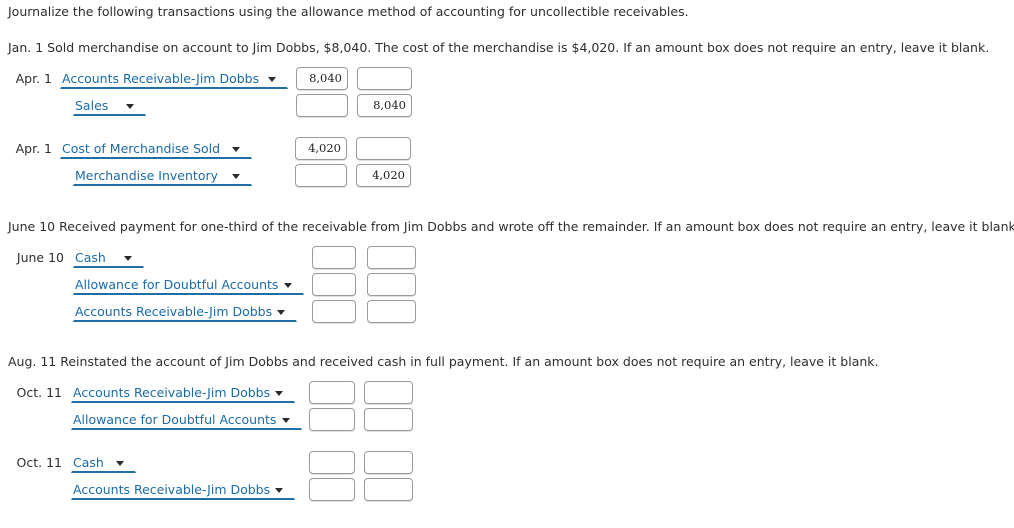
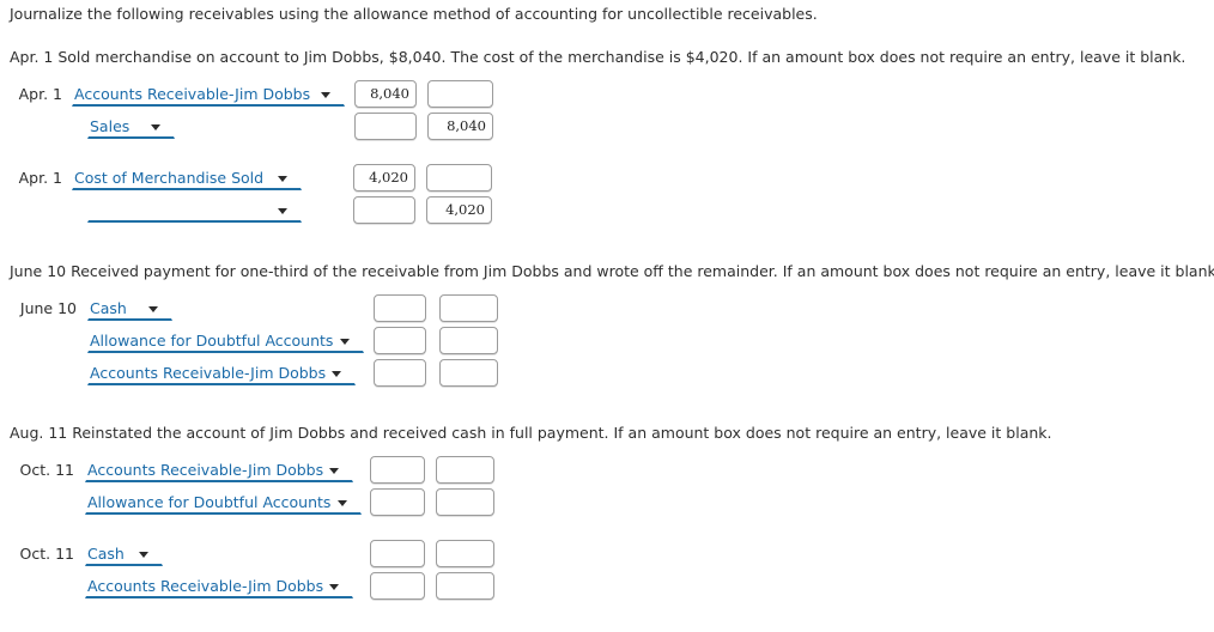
- Journalize the following transactions using the allowance method of accounting for uncollectible receivables.
+ Journalize the following receivables using the allowance method of accounting for uncollectible receivables.
- Jan. 1 Sold merchandise on account to Jim Dobbs, $8,040. The cost of the merchandise is $4,020. If an amount box does not require an entry, leave it blank.
+ Apr. 1 Sold merchandise on account to Jim Dobbs, $8,040. The cost of the merchandise is $4,020. If an amount box does not require an entry, leave it blank.
  Apr. 1
  Accounts Receivable-Jim Dobbs
  8,040
  Sales
  8,040
  Apr. 1
  Cost of Merchandise Sold
  4,020
- Merchandise Inventory
  4,020
  June 10 Received payment for one-third of the receivable from Jim Dobbs and wrote off the remainder. If an amount box does not require an entry, leave it blank
  June 10
  Cash
  Allowance for Doubtful Accounts
  Accounts Receivable-Jim Dobbs
  Aug. 11 Reinstated the account of Jim Dobbs and received cash in full payment. If an amount box does not require an entry, leave it blank.
  Oct. 11
  Accounts Receivable-Jim Dobbs
  Allowance for Doubtful Accounts
  Oct. 11
  Cash
  Accounts Receivable-Jim Dobbs
